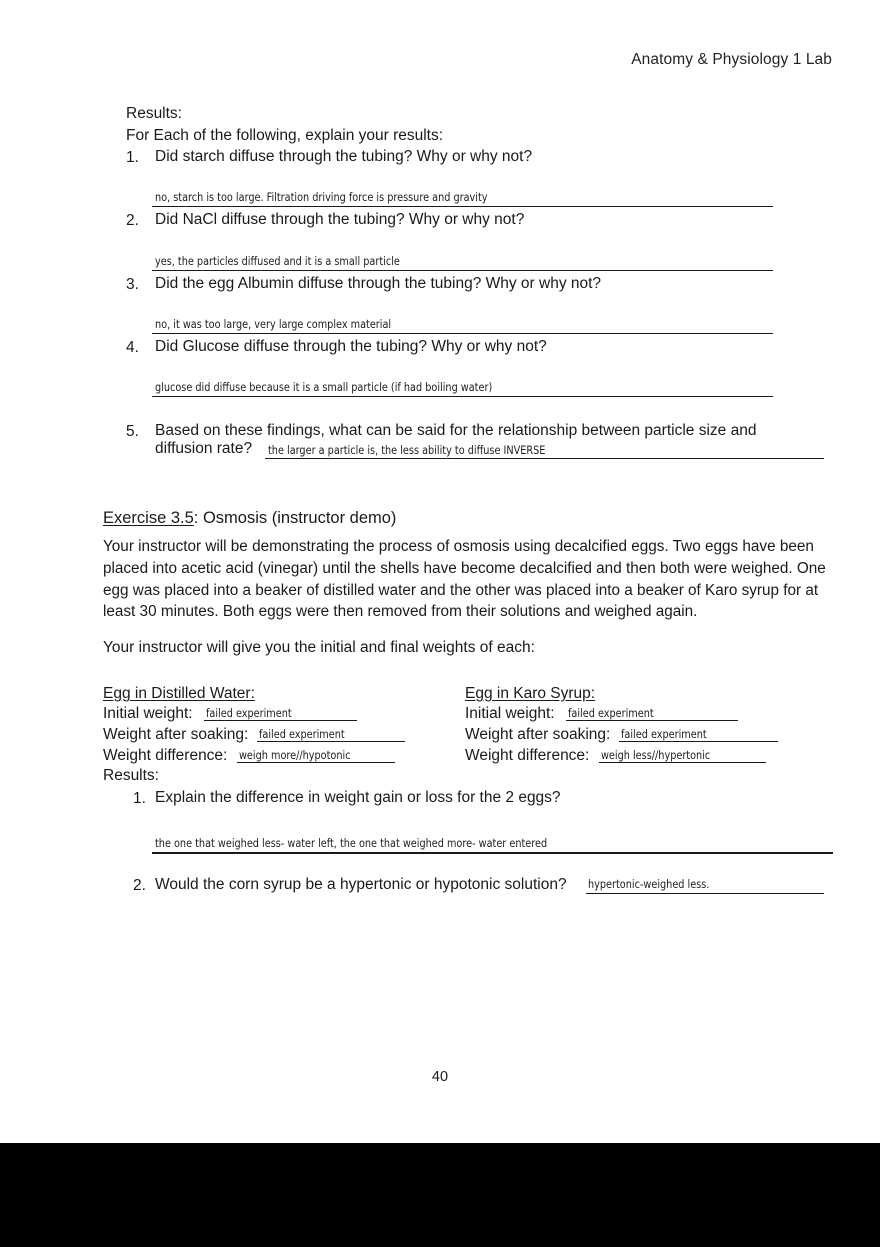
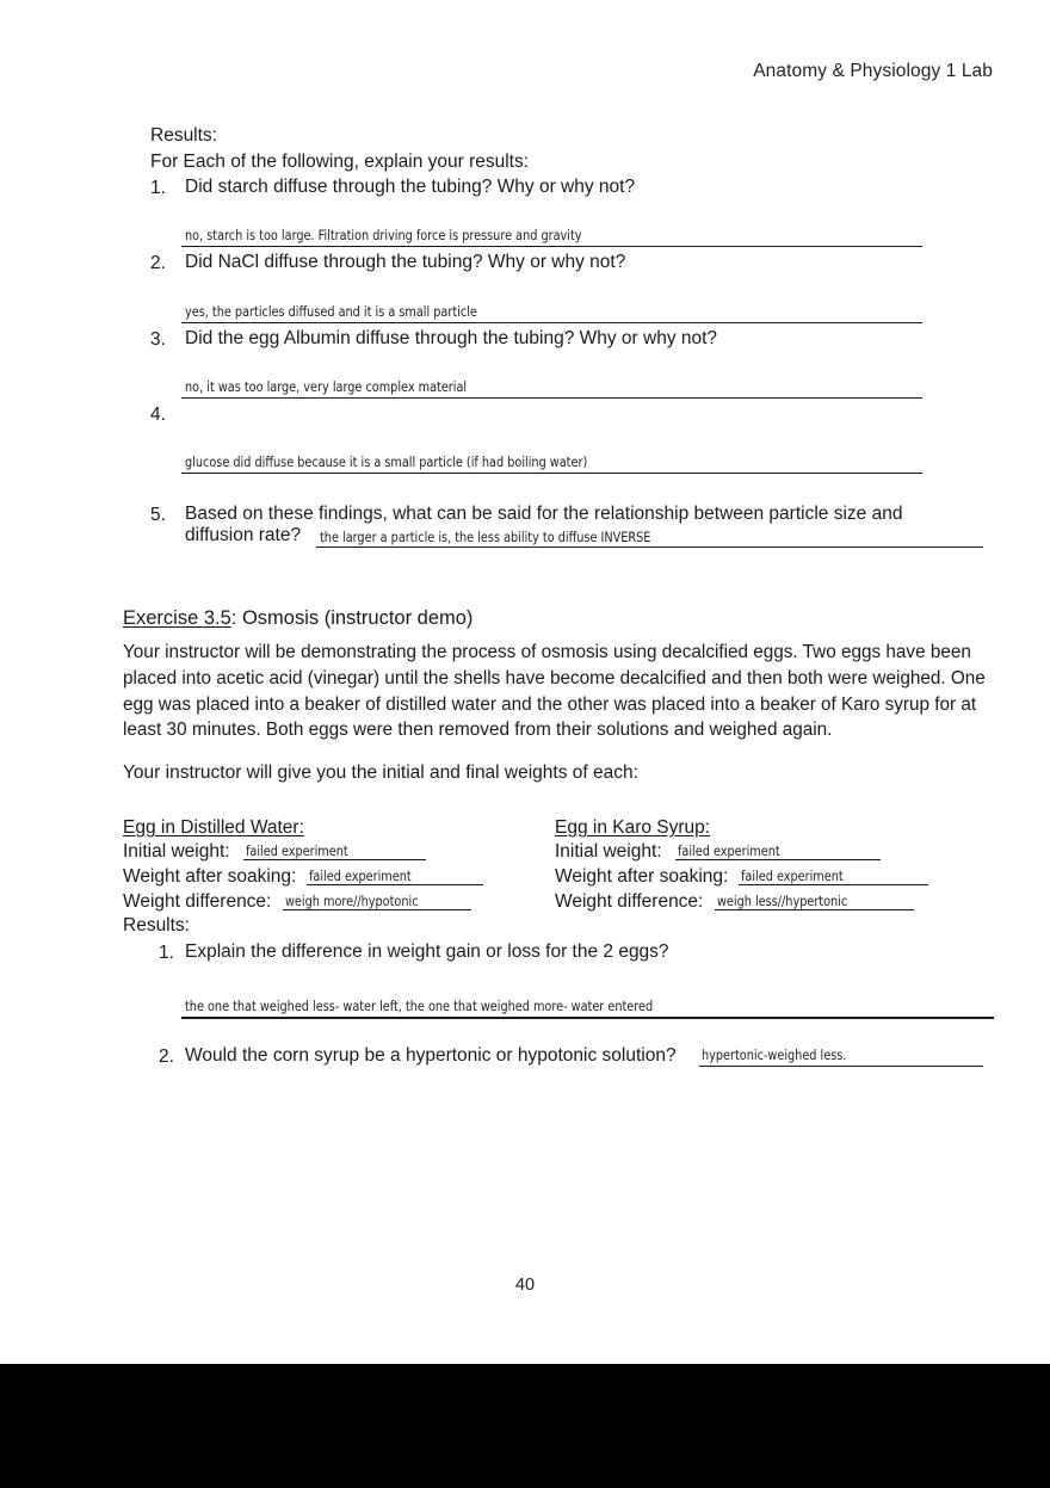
  Anatomy & Physiology 1 Lab
  Results:
  For Each of the following, explain your results:
  1.
  Did starch diffuse through the tubing? Why or why not?
  no, starch is too large. Filtration driving force is pressure and gravity
  2.
  Did NaCl diffuse through the tubing? Why or why not?
  yes, the particles diffused and it is a small particle
  3.
  Did the egg Albumin diffuse through the tubing? Why or why not?
  no, it was too large, very large complex material
  4.
- Did Glucose diffuse through the tubing? Why or why not?
  glucose did diffuse because it is a small particle (if had boiling water)
  5.
  Based on these findings, what can be said for the relationship between particle size and
  diffusion rate?
  the larger a particle is, the less ability to diffuse INVERSE
  Exercise 3.5: Osmosis (instructor demo)
  Your instructor will be demonstrating the process of osmosis using decalcified eggs. Two eggs have been placed into acetic acid (vinegar) until the shells have become decalcified and then both were weighed. One egg was placed into a beaker of distilled water and the other was placed into a beaker of Karo syrup for at least 30 minutes. Both eggs were then removed from their solutions and weighed again.
  Your instructor will give you the initial and final weights of each:
  Egg in Distilled Water:
  Initial weight:
  failed experiment
  Weight after soaking:
  failed experiment
  Weight difference:
  weigh more//hypotonic
  Egg in Karo Syrup:
  Initial weight:
  failed experiment
  Weight after soaking:
  failed experiment
  Weight difference:
  weigh less//hypertonic
  Results:
  1.
  Explain the difference in weight gain or loss for the 2 eggs?
  the one that weighed less- water left, the one that weighed more- water entered
  2.
  Would the corn syrup be a hypertonic or hypotonic solution?
  hypertonic-weighed less.
  40
